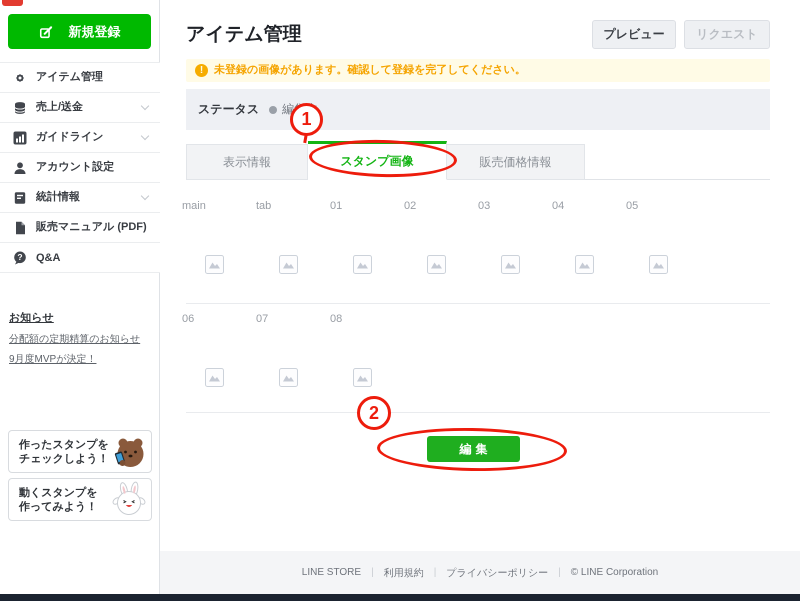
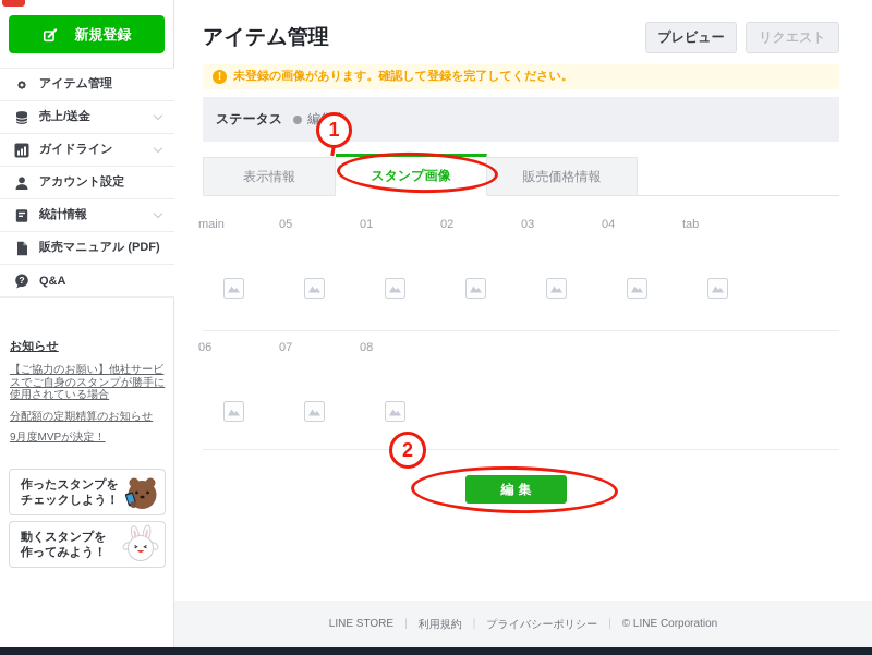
  新規登録
  アイテム管理
  売上/送金
  ガイドライン
  アカウント設定
  統計情報
  販売マニュアル (PDF)
  ?
  Q&A
  お知らせ
+ 【ご協力のお願い】他社サービスでご自身のスタンプが勝手に使用されている場合
  分配額の定期精算のお知らせ
  9月度MVPが決定！
  作ったスタンプを
  チェックしよう！
  動くスタンプを
  作ってみよう！
  アイテム管理
  プレビュー
  リクエスト
  !
  未登録の画像があります。確認して登録を完了してください。
  ステータス
  表示情報
  スタンプ画像
  販売価格情報
  main
- tab
+ 05
  01
  02
  03
  04
- 05
+ tab
  06
  07
  08
  編集
  LINE STORE
  |
  利用規約
  プライバシーポリシー
  |
  © LINE Corporation
  1
  2
